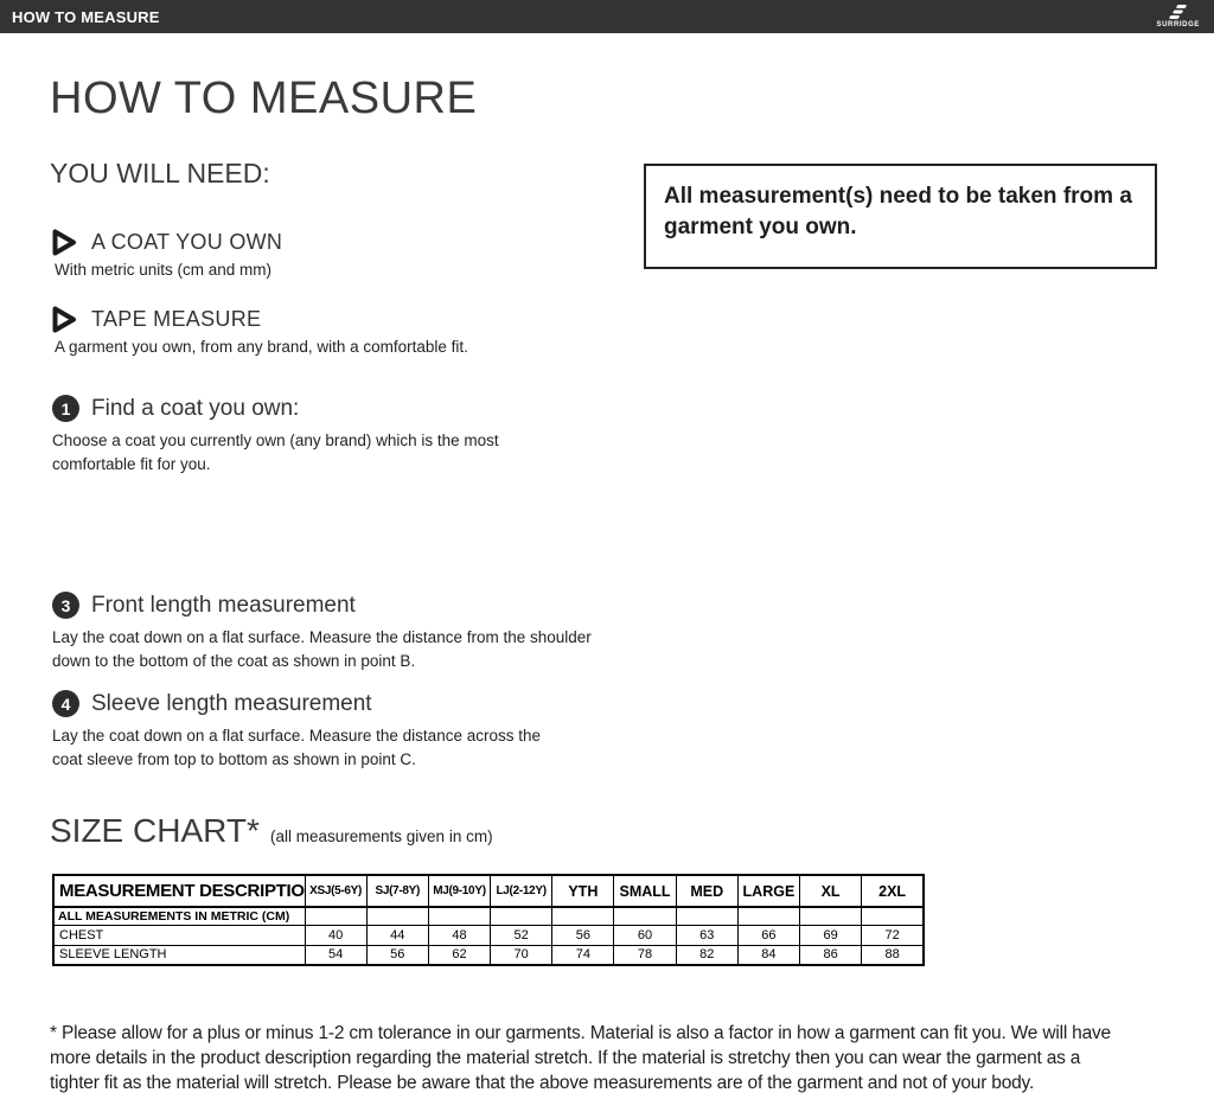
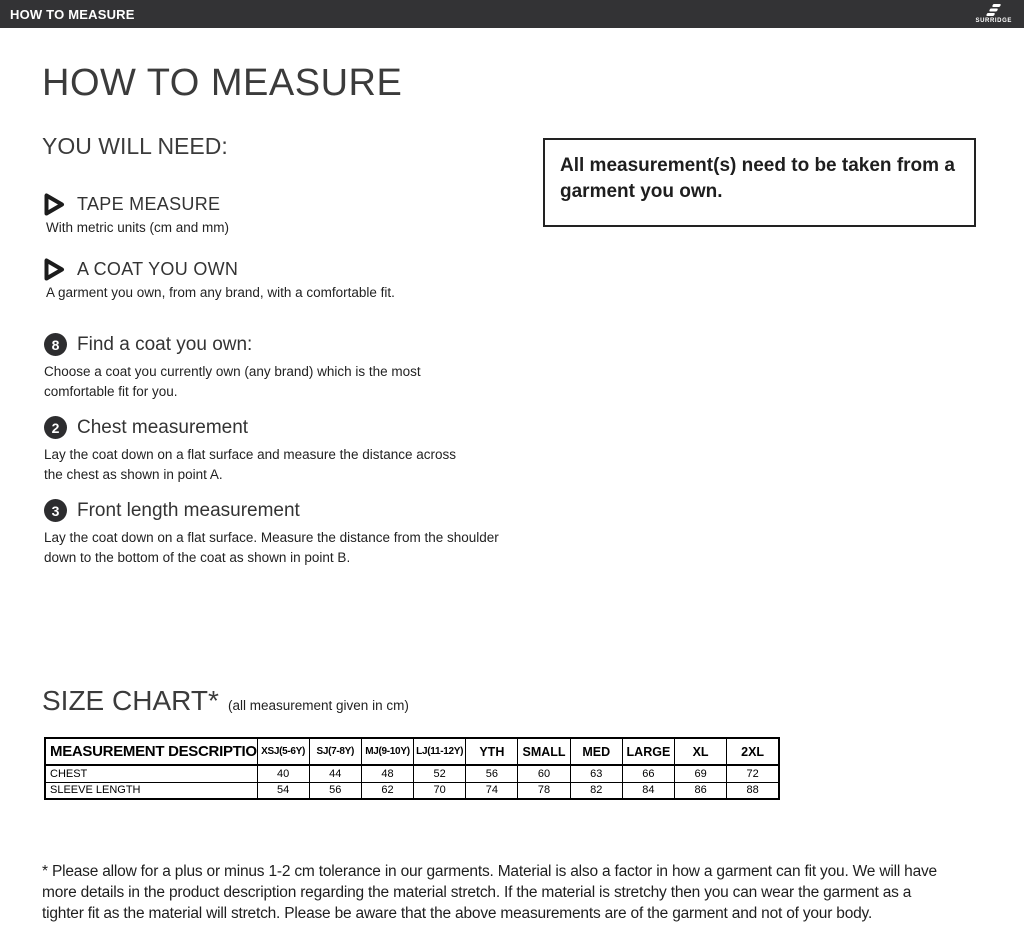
  HOW TO MEASURE
  HOW TO MEASURE
  YOU WILL NEED:
- A COAT YOU OWN
+ TAPE MEASURE
  With metric units (cm and mm)
- TAPE MEASURE
+ A COAT YOU OWN
  A garment you own, from any brand, with a comfortable fit.
- 1
+ 8
  Find a coat you own:
  Choose a coat you currently own (any brand) which is the most
  comfortable fit for you.
+ 2
+ Chest measurement
+ Lay the coat down on a flat surface and measure the distance across
+ the chest as shown in point A.
  3
  Front length measurement
  Lay the coat down on a flat surface. Measure the distance from the shoulder
  down to the bottom of the coat as shown in point B.
- 4
- Sleeve length measurement
- Lay the coat down on a flat surface. Measure the distance across the
- coat sleeve from top to bottom as shown in point C.
  All measurement(s) need to be taken from a
  garment you own.
  SIZE CHART*
- (all measurements given in cm)
+ (all measurement given in cm)
- MEASUREMENT DESCRIPTIO	XSJ(5-6Y)	SJ(7-8Y)	MJ(9-10Y)	LJ(2-12Y)	YTH	SMALL	MED	LARGE	XL	2XL
+ MEASUREMENT DESCRIPTIO	XSJ(5-6Y)	SJ(7-8Y)	MJ(9-10Y)	LJ(11-12Y)	YTH	SMALL	MED	LARGE	XL	2XL
- ALL MEASUREMENTS IN METRIC (CM)
  CHEST	40	44	48	52	56	60	63	66	69	72
  SLEEVE LENGTH	54	56	62	70	74	78	82	84	86	88
  * Please allow for a plus or minus 1-2 cm tolerance in our garments. Material is also a factor in how a garment can fit you. We will have
  more details in the product description regarding the material stretch. If the material is stretchy then you can wear the garment as a
  tighter fit as the material will stretch. Please be aware that the above measurements are of the garment and not of your body.
